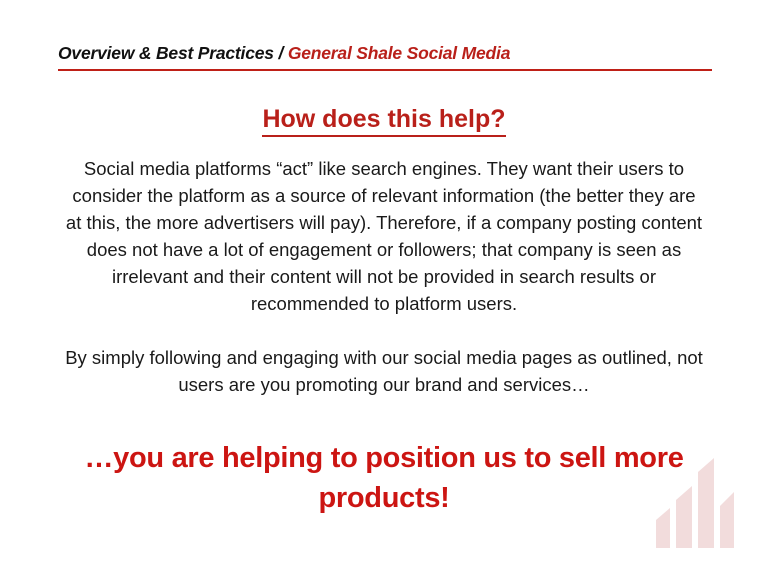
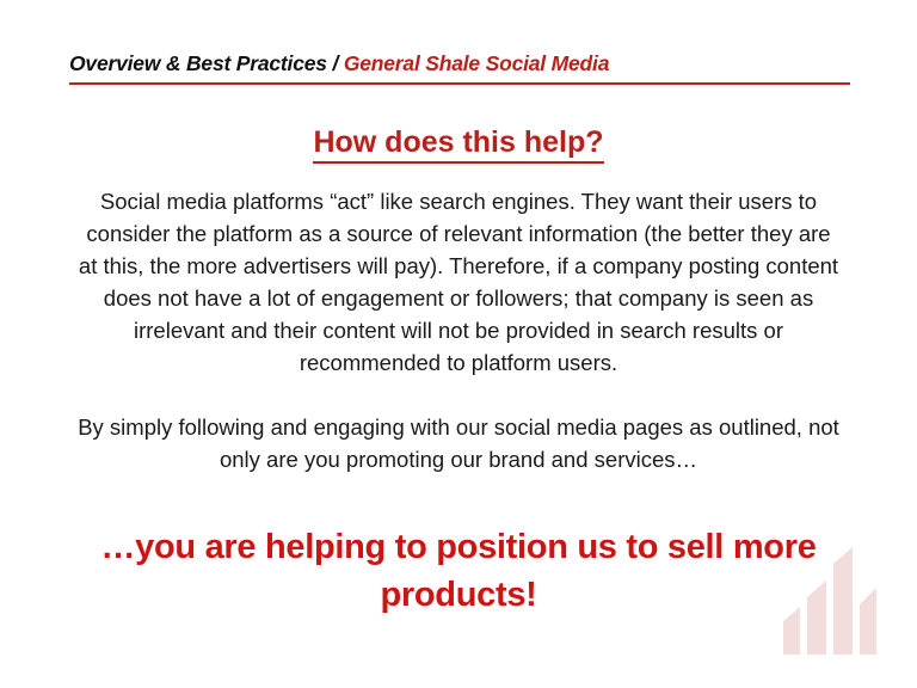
  Overview & Best Practices / General Shale Social Media
  How does this help?
  Social media platforms “act” like search engines. They want their users to consider the platform as a source of relevant information (the better they are at this, the more advertisers will pay). Therefore, if a company posting content does not have a lot of engagement or followers; that company is seen as irrelevant and their content will not be provided in search results or recommended to platform users.
- By simply following and engaging with our social media pages as outlined, not users are you promoting our brand and services…
+ By simply following and engaging with our social media pages as outlined, not only are you promoting our brand and services…
  …you are helping to position us to sell more products!
